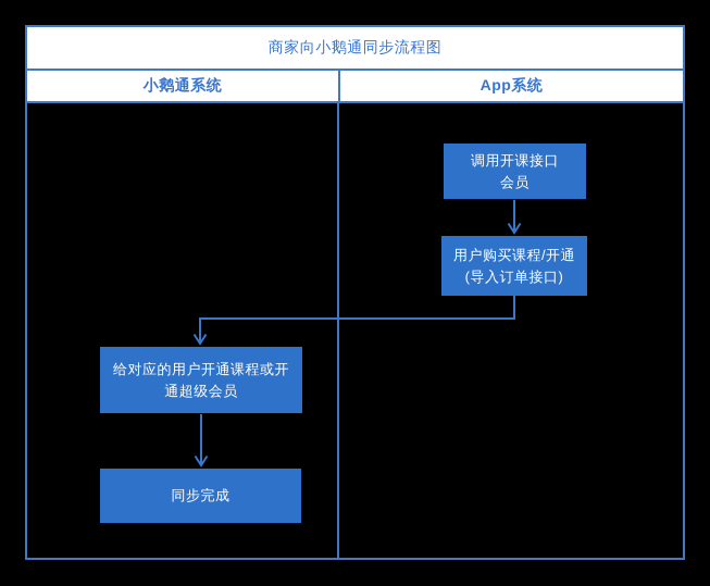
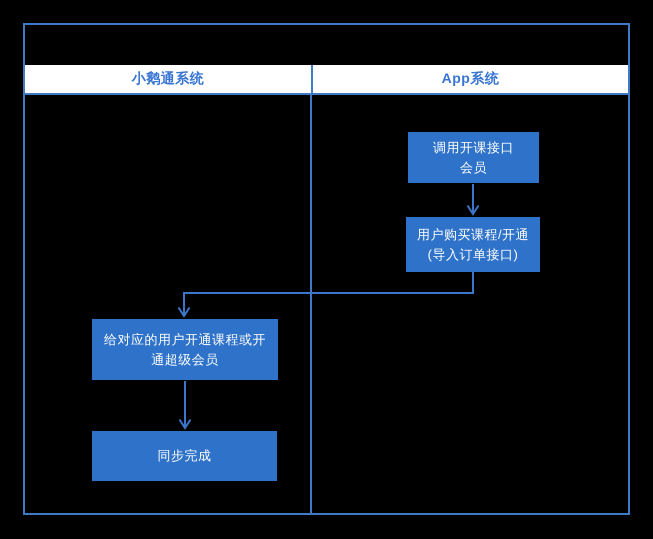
- 商家向小鹅通同步流程图
  小鹅通系统
  App系统
  调用开课接口
  会员
  用户购买课程/开通
  (导入订单接口)
  给对应的用户开通课程或开
  通超级会员
  同步完成
